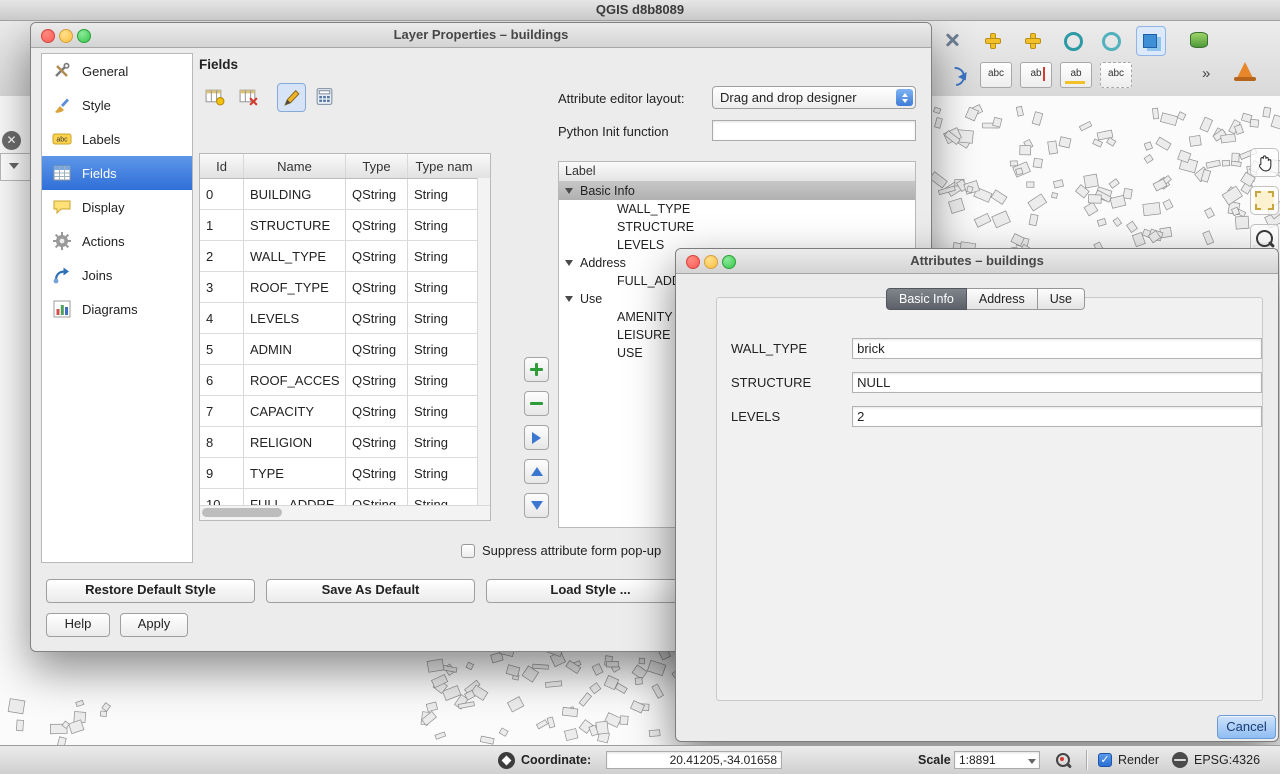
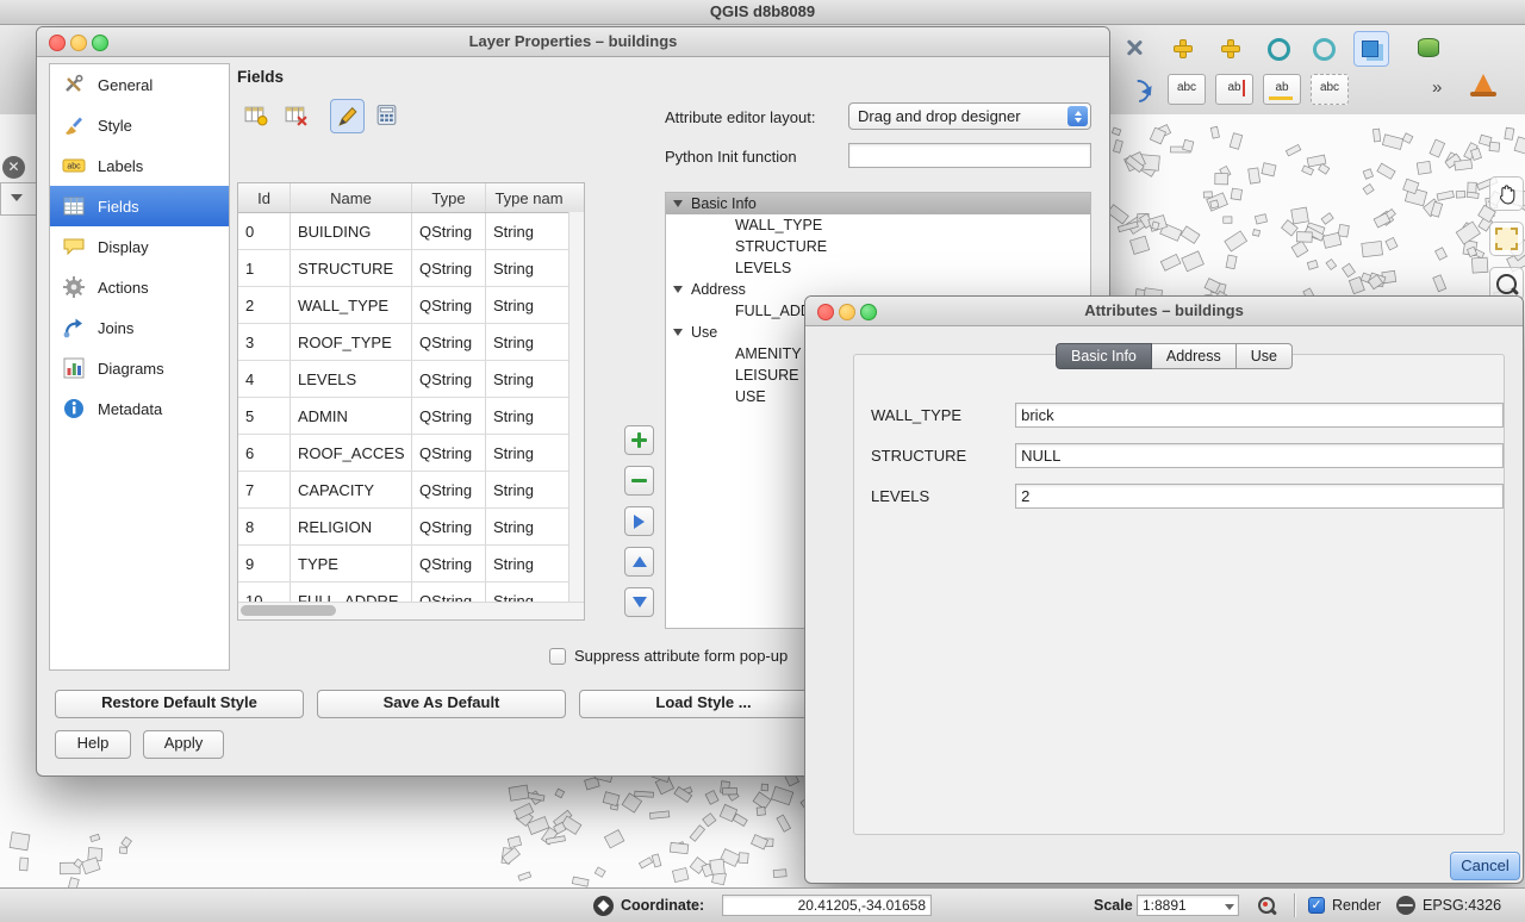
  QGIS d8b8089
  abc ab ab abc
  »
  ✕
  Layer Properties – buildings
  General
  Style
  Labels
  Fields
  Display
  Actions
  Joins
  Diagrams
+ Metadata
  Fields
  Id
  Name
  Type
  Type nam
  0
  BUILDING
  QString
  String
  1
  STRUCTURE
  QString
  String
  2
  WALL_TYPE
  QString
  String
  3
  ROOF_TYPE
  QString
  String
  4
  LEVELS
  QString
  String
  5
  ADMIN
  QString
  String
  6
  ROOF_ACCES
  QString
  String
  7
  CAPACITY
  QString
  String
  8
  RELIGION
  QString
  String
  9
  TYPE
  QString
  String
  10
  FULL_ADDRE
  QString
  String
  Attribute editor layout:
  Drag and drop designer
  Python Init function
- Label
  Basic Info
  WALL_TYPE
  STRUCTURE
  LEVELS
  Address
  FULL_AD
  Use
  AMENITY
  LEISURE
  USE
  Suppress attribute form pop-up
  Restore Default Style
  Save As Default
  Load Style ...
  Help
  Apply
  Attributes – buildings
  Basic Info
  Address
  Use
  WALL_TYPE
  brick
  STRUCTURE
  NULL
  LEVELS
  2
  Cancel
  Coordinate:
  20.41205,-34.01658
  Scale
  1:8891
  ✓
  Render
  EPSG:4326
